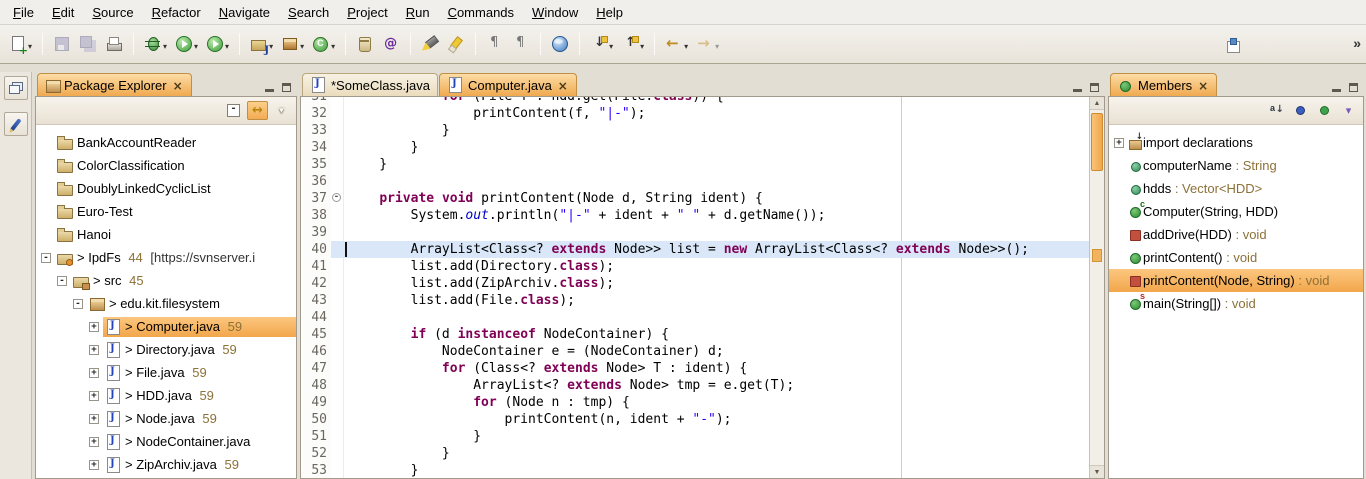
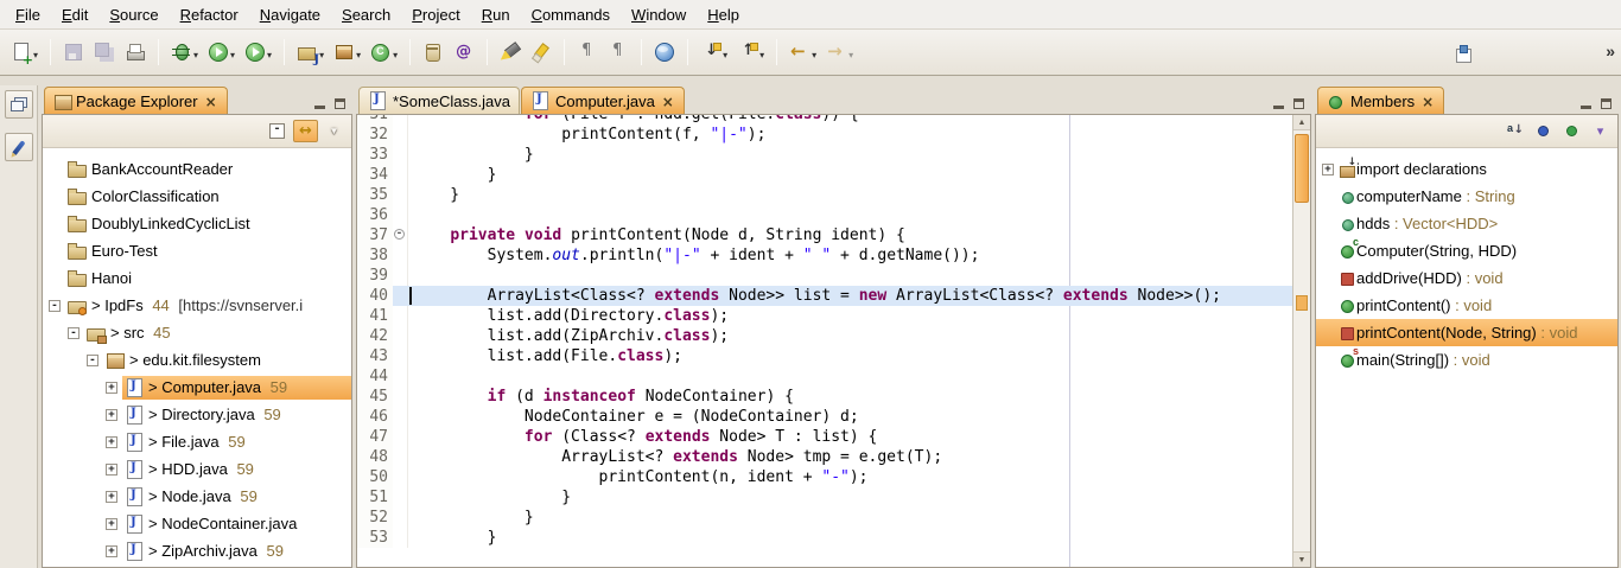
  File
  Edit
  Source
  Refactor
  Navigate
  Search
  Project
  Run
  Commands
  Window
  Help
  Package Explorer
  BankAccountReader
  ColorClassification
  DoublyLinkedCyclicList
  Euro-Test
  Hanoi
  > IpdFs
  44
  [https://svnserver.i
  > src
  45
  > edu.kit.filesystem
  > Computer.java
  59
  > Directory.java
  59
  > File.java
  59
  > HDD.java
  59
  > Node.java
  59
  > NodeContainer.java
  > ZipArchiv.java
  59
  *SomeClass.java
  Computer.java
  31
  for (File f : hdd.get(File.class)) {
  32
  printContent(f, "|-");
  33
  }
  34
  }
  35
  }
  36
  37
  private void printContent(Node d, String ident) {
  38
  System.out.println("|-" + ident + " " + d.getName());
  39
  40
  ArrayList<Class<? extends Node>> list = new ArrayList<Class<? extends Node>>();
  41
  list.add(Directory.class);
  42
  list.add(ZipArchiv.class);
  43
  list.add(File.class);
  44
  45
  if (d instanceof NodeContainer) {
  46
  NodeContainer e = (NodeContainer) d;
  47
- for (Class<? extends Node> T : ident) {
+ for (Class<? extends Node> T : list) {
  48
  ArrayList<? extends Node> tmp = e.get(T);
- 49
- for (Node n : tmp) {
  50
  printContent(n, ident + "-");
  51
  }
  52
  }
  53
  }
  Members
  import declarations
  computerName
  : String
  hdds
  : Vector<HDD>
  Computer(String, HDD)
  addDrive(HDD)
  : void
  printContent()
  : void
  printContent(Node, String)
  : void
  main(String[])
  : void
